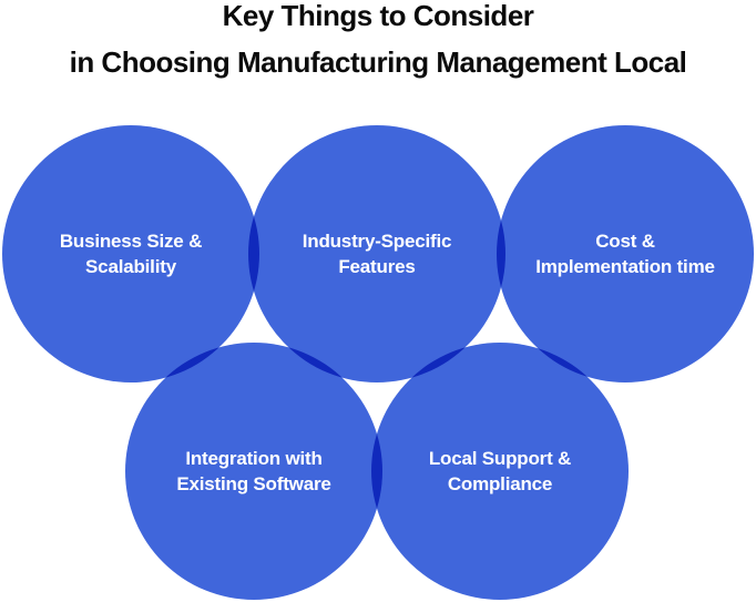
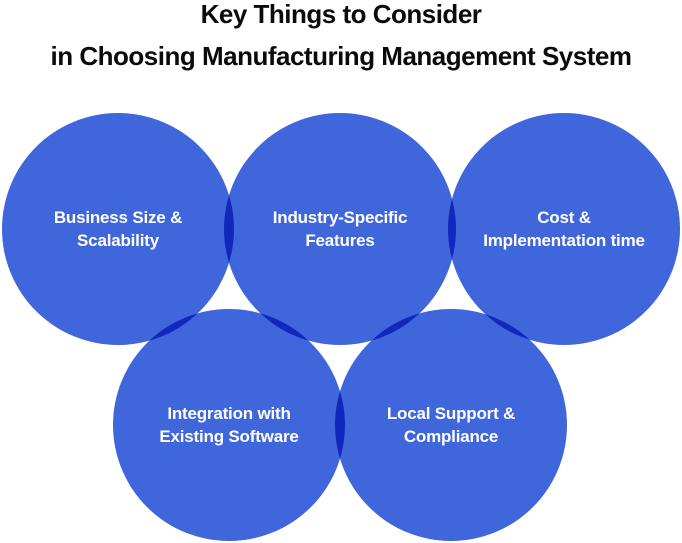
  Key Things to Consider
- in Choosing Manufacturing Management Local
+ in Choosing Manufacturing Management System
  Business Size &
  Scalability
  Industry-Specific
  Features
  Cost &
  Implementation time
  Integration with
  Existing Software
  Local Support &
  Compliance
